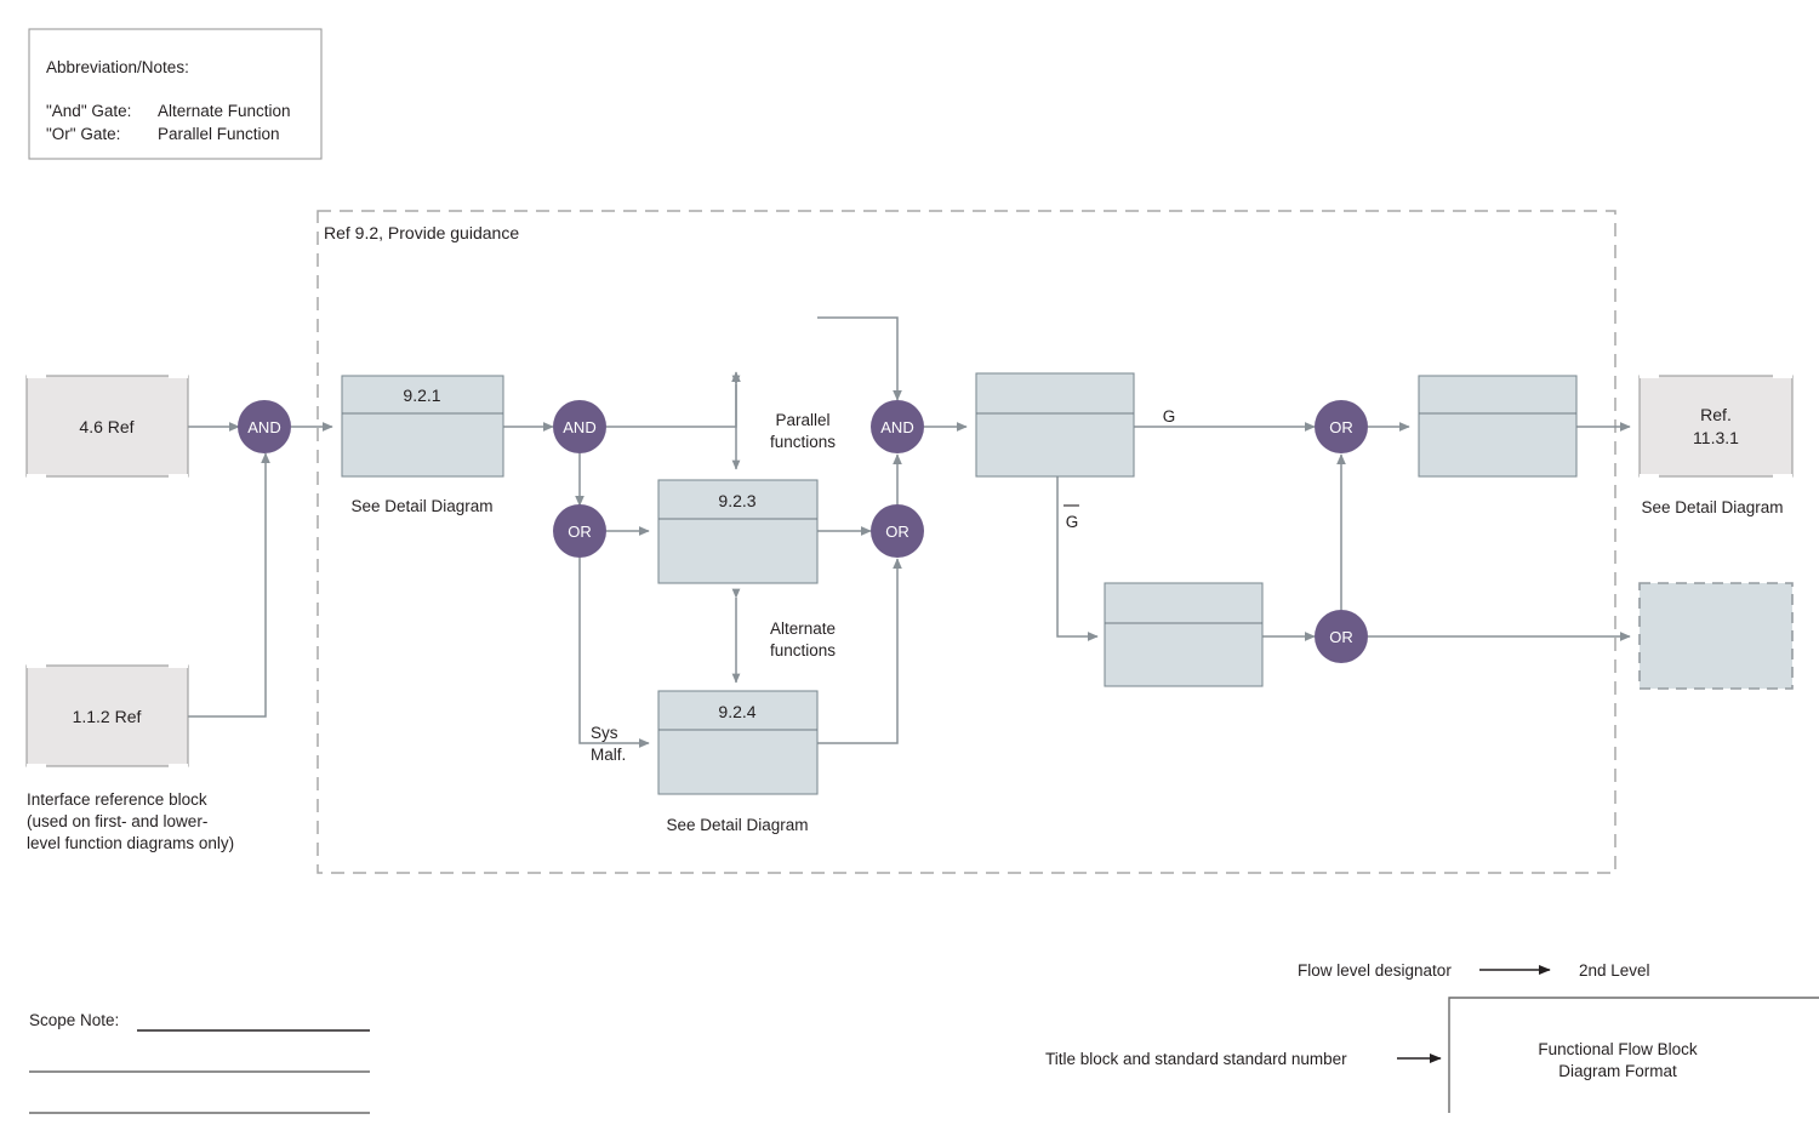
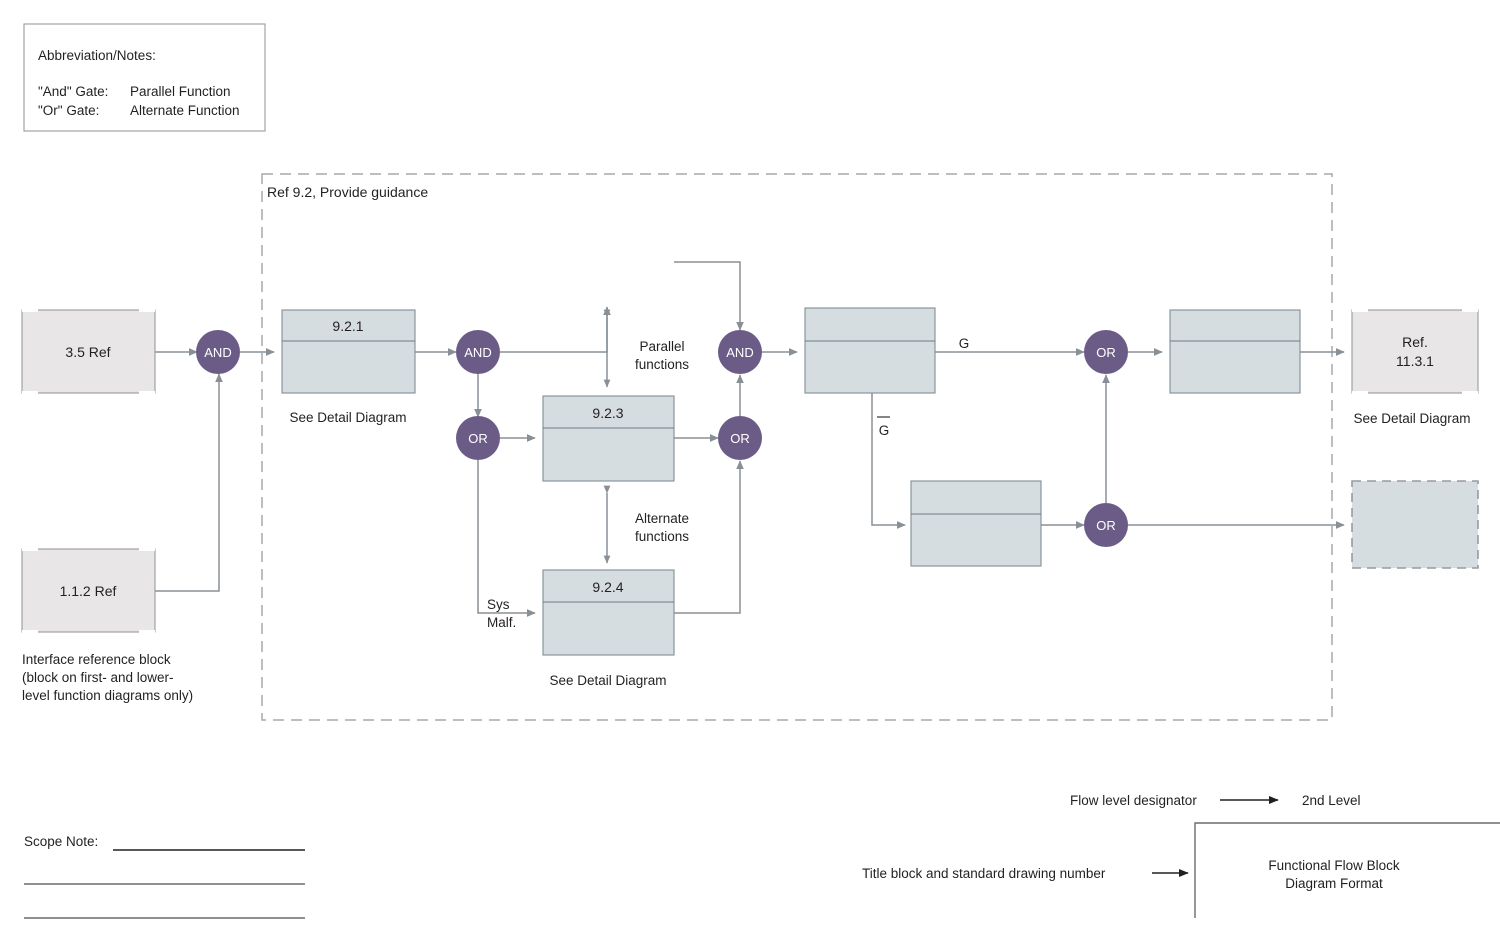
  Abbreviation/Notes:
  "And" Gate:
- Alternate Function
+ Parallel Function
  "Or" Gate:
- Parallel Function
+ Alternate Function
  Ref 9.2, Provide guidance
- 4.6 Ref
+ 3.5 Ref
  1.1.2 Ref
  Interface reference block
- (used on first- and lower-
+ (block on first- and lower-
  level function diagrams only)
  9.2.1
  See Detail Diagram
  9.2.3
  9.2.4
  See Detail Diagram
  Ref.
  11.3.1
  See Detail Diagram
  AND
  AND
  OR
  AND
  OR
  OR
  OR
  Parallel
  functions
  Alternate
  functions
  Sys
  Malf.
  G
  G
  Scope Note:
  Flow level designator
  2nd Level
- Title block and standard standard number
+ Title block and standard drawing number
  Functional Flow Block
  Diagram Format
